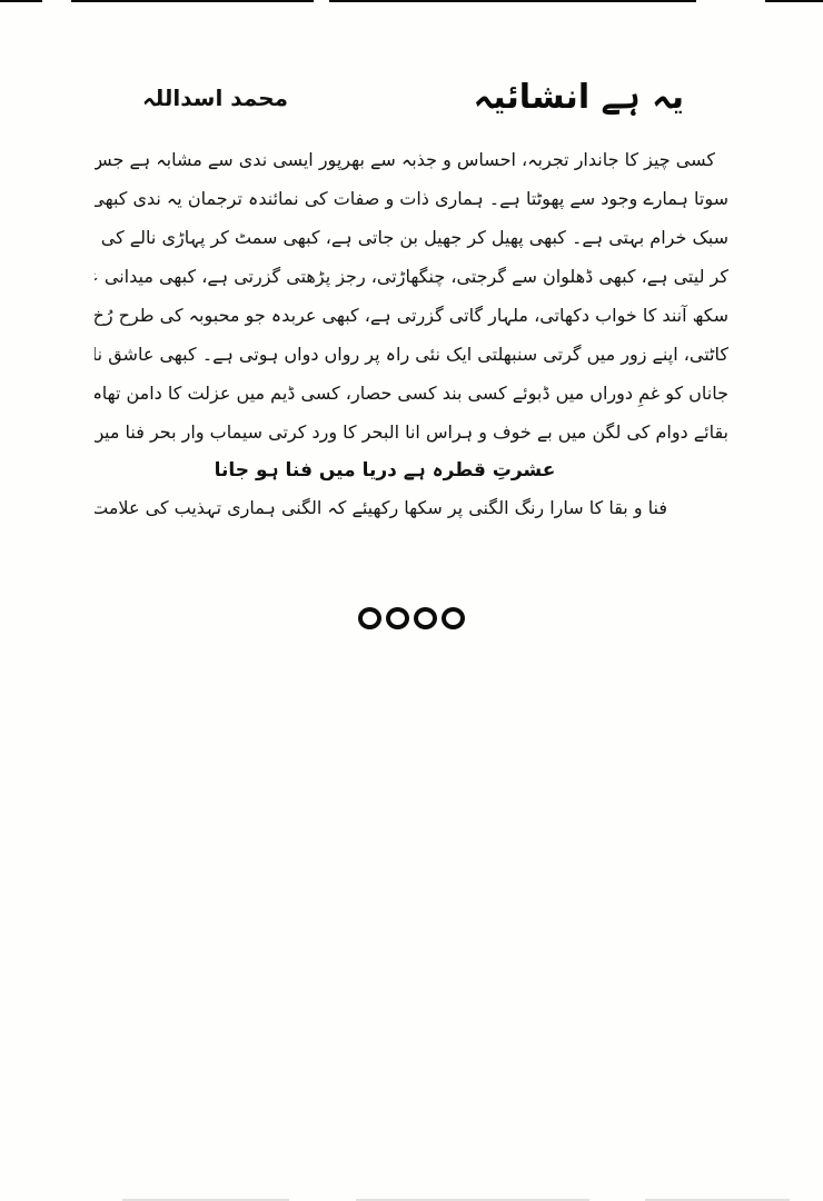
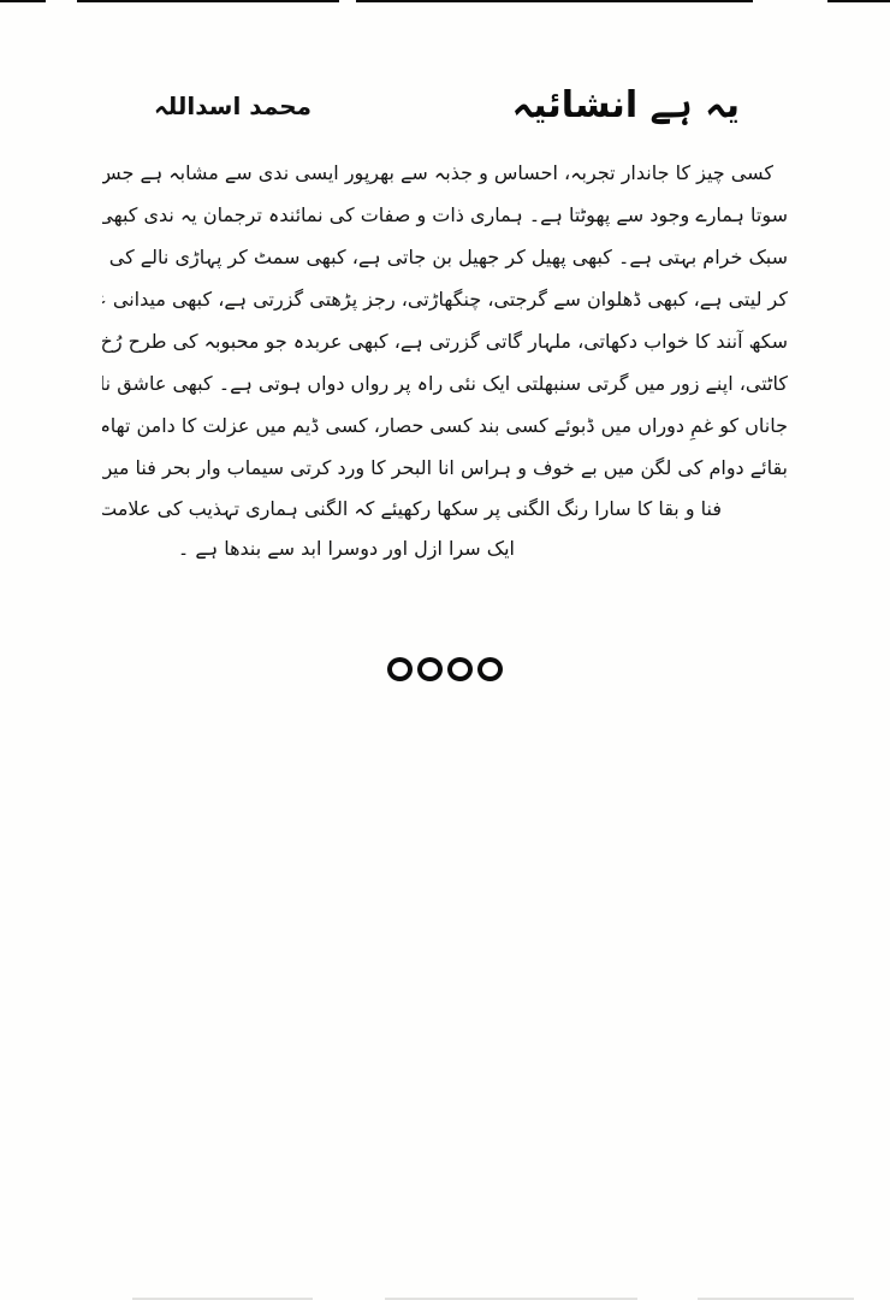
  یہ ہے انشائیہ
  محمد اسداللہ
  کسی چیز کا جاندار تجربہ، احساس و جذبہ سے بھرپور ایسی ندی سے مشابہ ہے جس
  سوتا ہمارے وجود سے پھوٹتا ہے۔ ہماری ذات و صفات کی نمائندہ ترجمان یہ ندی کبھی
  سبک خرام بہتی ہے۔ کبھی پھیل کر جھیل بن جاتی ہے، کبھی سمٹ کر پہاڑی نالے کی
  کر لیتی ہے، کبھی ڈھلوان سے گرجتی، چنگھاڑتی، رجز پڑھتی گزرتی ہے، کبھی میدانی
  سکھ آنند کا خواب دکھاتی، ملہار گاتی گزرتی ہے، کبھی عربدہ جو محبوبہ کی طرح رُخ
  کاٹتی، اپنے زور میں گرتی سنبھلتی ایک نئی راہ پر رواں دواں ہوتی ہے۔ کبھی عاشق نا
  جاناں کو غمِ دوراں میں ڈبوئے کسی بند کسی حصار، کسی ڈیم میں عزلت کا دامن تھام
  بقائے دوام کی لگن میں بے خوف و ہراس انا البحر کا ورد کرتی سیماب وار بحر فنا میں
- عشرتِ قطرہ ہے دریا میں فنا ہو جانا
  فنا و بقا کا سارا رنگ الگنی پر سکھا رکھیئے کہ الگنی ہماری تہذیب کی علامت
+ ایک سرا ازل اور دوسرا ابد سے بندھا ہے ۔
